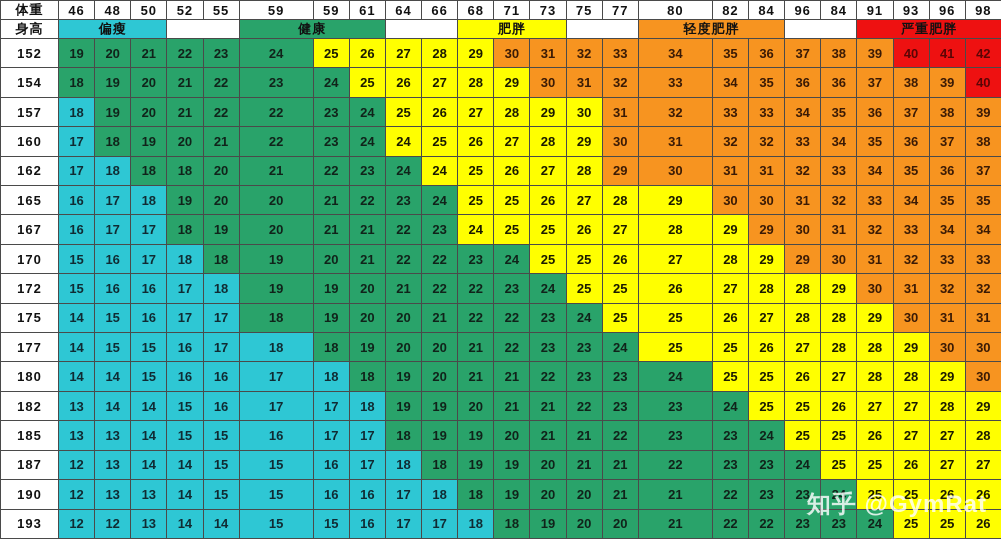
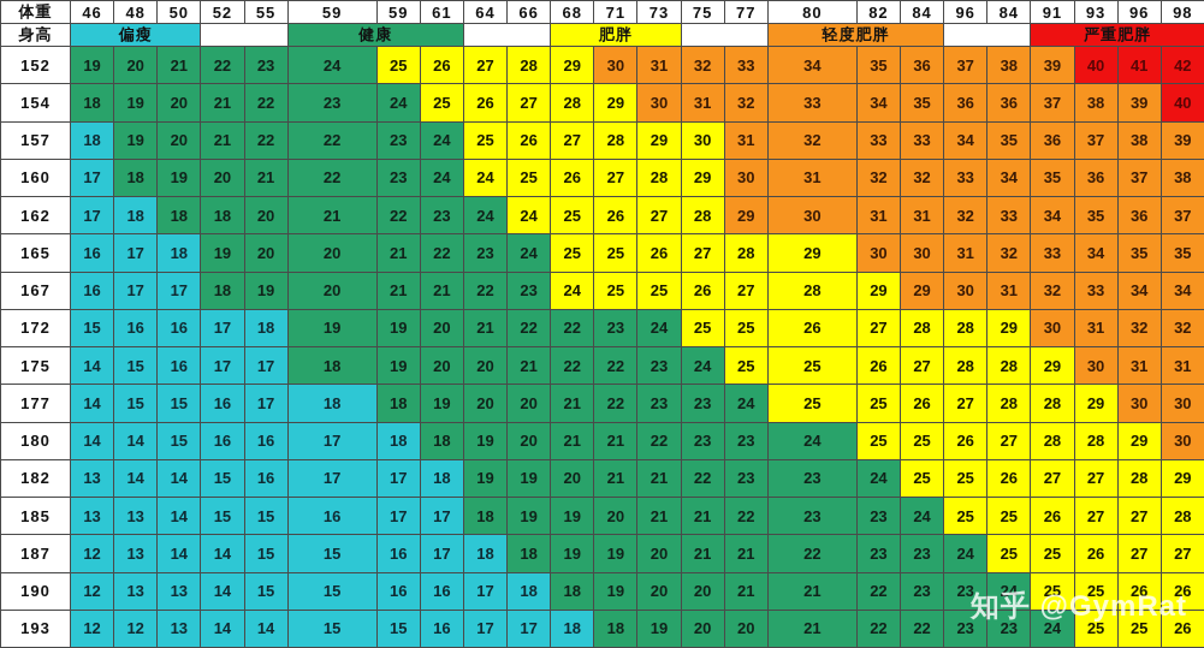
  体重	46	48	50	52	55	59	59	61	64	66	68	71	73	75	77	80	82	84	96	84	91	93	96	98
  身高	偏瘦		健康		肥胖		轻度肥胖		严重肥胖
  152	19	20	21	22	23	24	25	26	27	28	29	30	31	32	33	34	35	36	37	38	39	40	41	42
  154	18	19	20	21	22	23	24	25	26	27	28	29	30	31	32	33	34	35	36	36	37	38	39	40
  157	18	19	20	21	22	22	23	24	25	26	27	28	29	30	31	32	33	33	34	35	36	37	38	39
  160	17	18	19	20	21	22	23	24	24	25	26	27	28	29	30	31	32	32	33	34	35	36	37	38
  162	17	18	18	18	20	21	22	23	24	24	25	26	27	28	29	30	31	31	32	33	34	35	36	37
  165	16	17	18	19	20	20	21	22	23	24	25	25	26	27	28	29	30	30	31	32	33	34	35	35
  167	16	17	17	18	19	20	21	21	22	23	24	25	25	26	27	28	29	29	30	31	32	33	34	34
- 170	15	16	17	18	18	19	20	21	22	22	23	24	25	25	26	27	28	29	29	30	31	32	33	33
  172	15	16	16	17	18	19	19	20	21	22	22	23	24	25	25	26	27	28	28	29	30	31	32	32
  175	14	15	16	17	17	18	19	20	20	21	22	22	23	24	25	25	26	27	28	28	29	30	31	31
  177	14	15	15	16	17	18	18	19	20	20	21	22	23	23	24	25	25	26	27	28	28	29	30	30
  180	14	14	15	16	16	17	18	18	19	20	21	21	22	23	23	24	25	25	26	27	28	28	29	30
  182	13	14	14	15	16	17	17	18	19	19	20	21	21	22	23	23	24	25	25	26	27	27	28	29
  185	13	13	14	15	15	16	17	17	18	19	19	20	21	21	22	23	23	24	25	25	26	27	27	28
  187	12	13	14	14	15	15	16	17	18	18	19	19	20	21	21	22	23	23	24	25	25	26	27	27
  190	12	13	13	14	15	15	16	16	17	18	18	19	20	20	21	21	22	23	23	24	25	25	26	26
  193	12	12	13	14	14	15	15	16	17	17	18	18	19	20	20	21	22	22	23	23	24	25	25	26
  知乎 @GymRat
